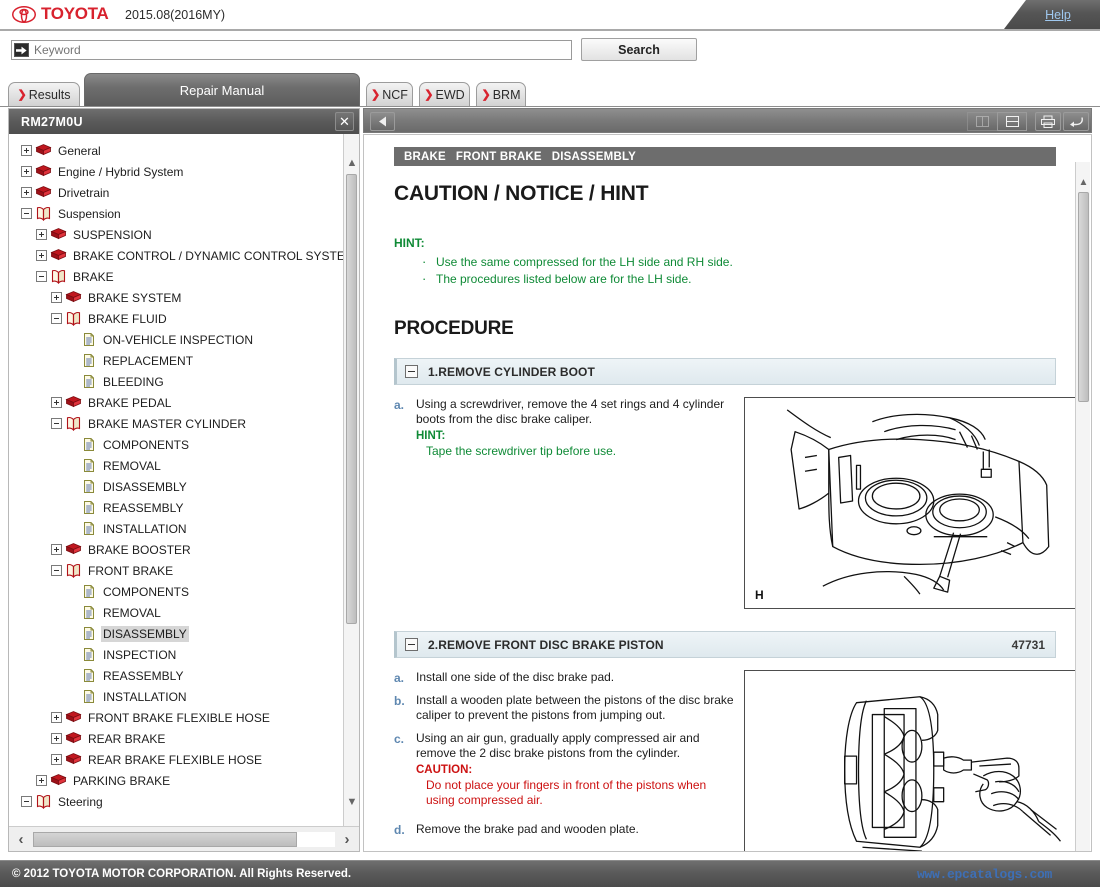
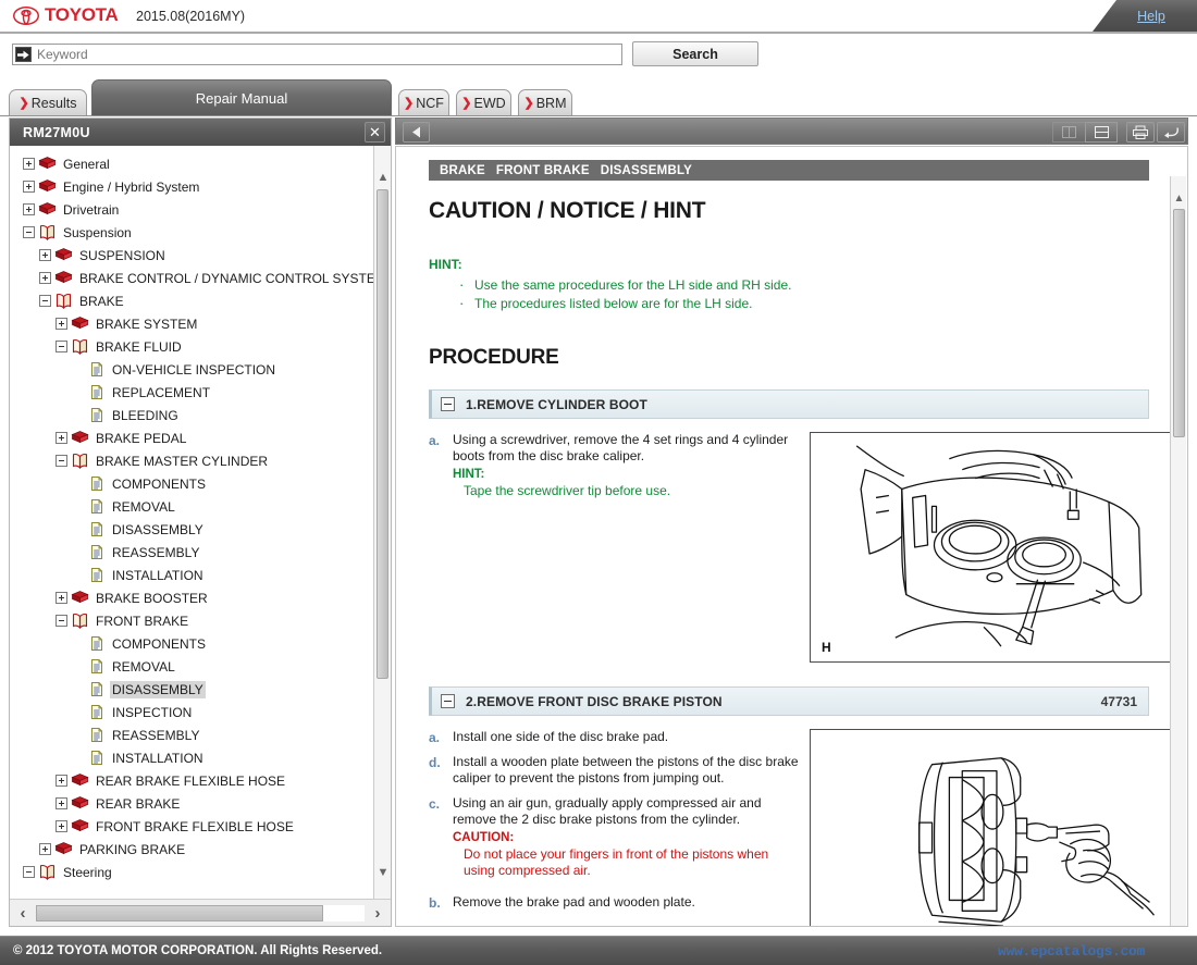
  TOYOTA
  2015.08(2016MY)
  Help
  Keyword
  Search
  ❯
  Results
  Repair Manual
  ❯
  NCF
  ❯
  EWD
  ❯
  BRM
  RM27M0U
  ✕
  General
  Engine / Hybrid System
  Drivetrain
  Suspension
  SUSPENSION
  BRAKE CONTROL / DYNAMIC CONTROL SYSTE
  BRAKE
  BRAKE SYSTEM
  BRAKE FLUID
  ON-VEHICLE INSPECTION
  REPLACEMENT
  BLEEDING
  BRAKE PEDAL
  BRAKE MASTER CYLINDER
  COMPONENTS
  REMOVAL
  DISASSEMBLY
  REASSEMBLY
  INSTALLATION
  BRAKE BOOSTER
  FRONT BRAKE
  COMPONENTS
  REMOVAL
  DISASSEMBLY
  INSPECTION
  REASSEMBLY
  INSTALLATION
- FRONT BRAKE FLEXIBLE HOSE
+ REAR BRAKE FLEXIBLE HOSE
  REAR BRAKE
- REAR BRAKE FLEXIBLE HOSE
+ FRONT BRAKE FLEXIBLE HOSE
  PARKING BRAKE
  Steering
  ▲
  ▼
  ‹
  ›
  BRAKE
  FRONT BRAKE
  DISASSEMBLY
  CAUTION / NOTICE / HINT
  HINT:
- Use the same compressed for the LH side and RH side.
+ Use the same procedures for the LH side and RH side.
  The procedures listed below are for the LH side.
  PROCEDURE
  1.REMOVE CYLINDER BOOT
  a.
  Using a screwdriver, remove the 4 set rings and 4 cylinder boots from the disc brake caliper.
  HINT:
  Tape the screwdriver tip before use.
  H
  2.REMOVE FRONT DISC BRAKE PISTON
  47731
  a.
  Install one side of the disc brake pad.
- b.
+ d.
  Install a wooden plate between the pistons of the disc brake caliper to prevent the pistons from jumping out.
  c.
  Using an air gun, gradually apply compressed air and remove the 2 disc brake pistons from the cylinder.
  CAUTION:
  Do not place your fingers in front of the pistons when using compressed air.
- d.
+ b.
  Remove the brake pad and wooden plate.
  ▲
  © 2012 TOYOTA MOTOR CORPORATION. All Rights Reserved.
  www.epcatalogs.com
